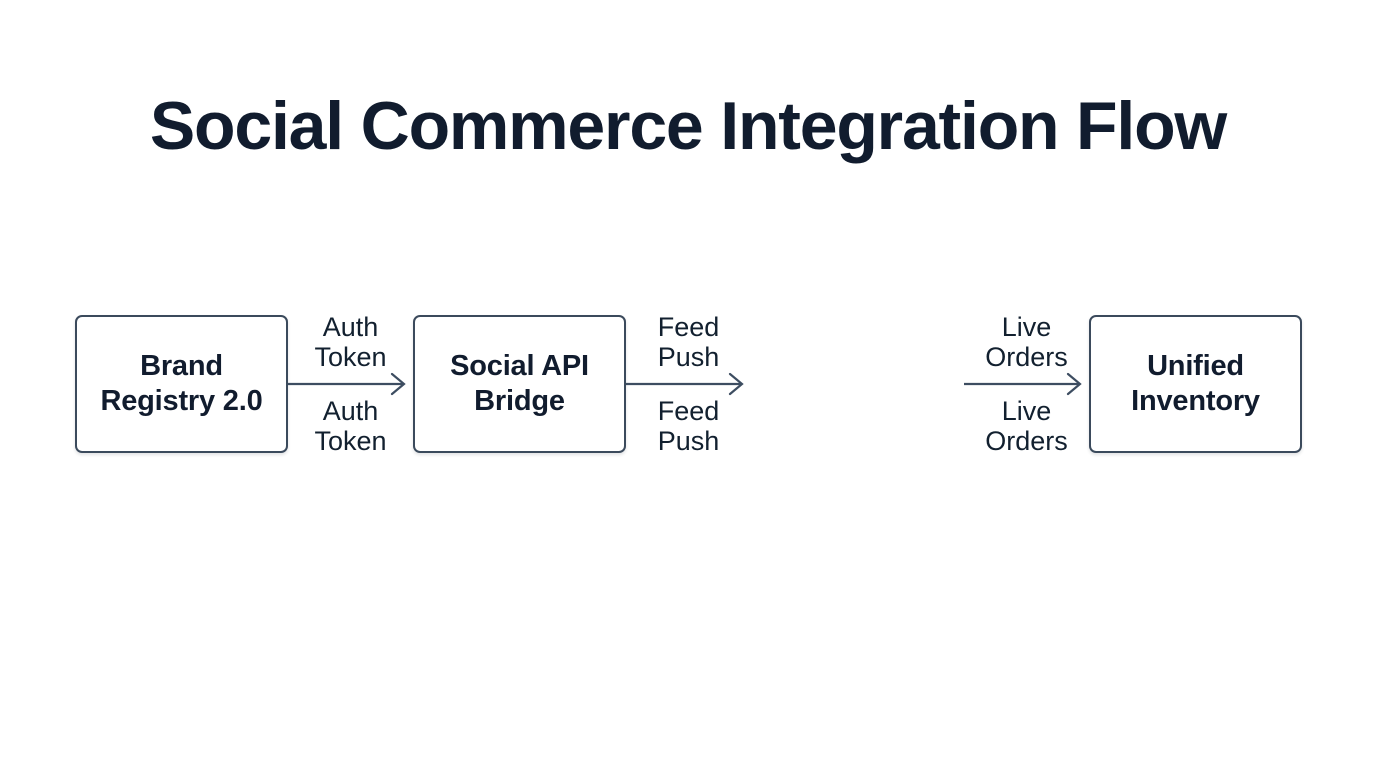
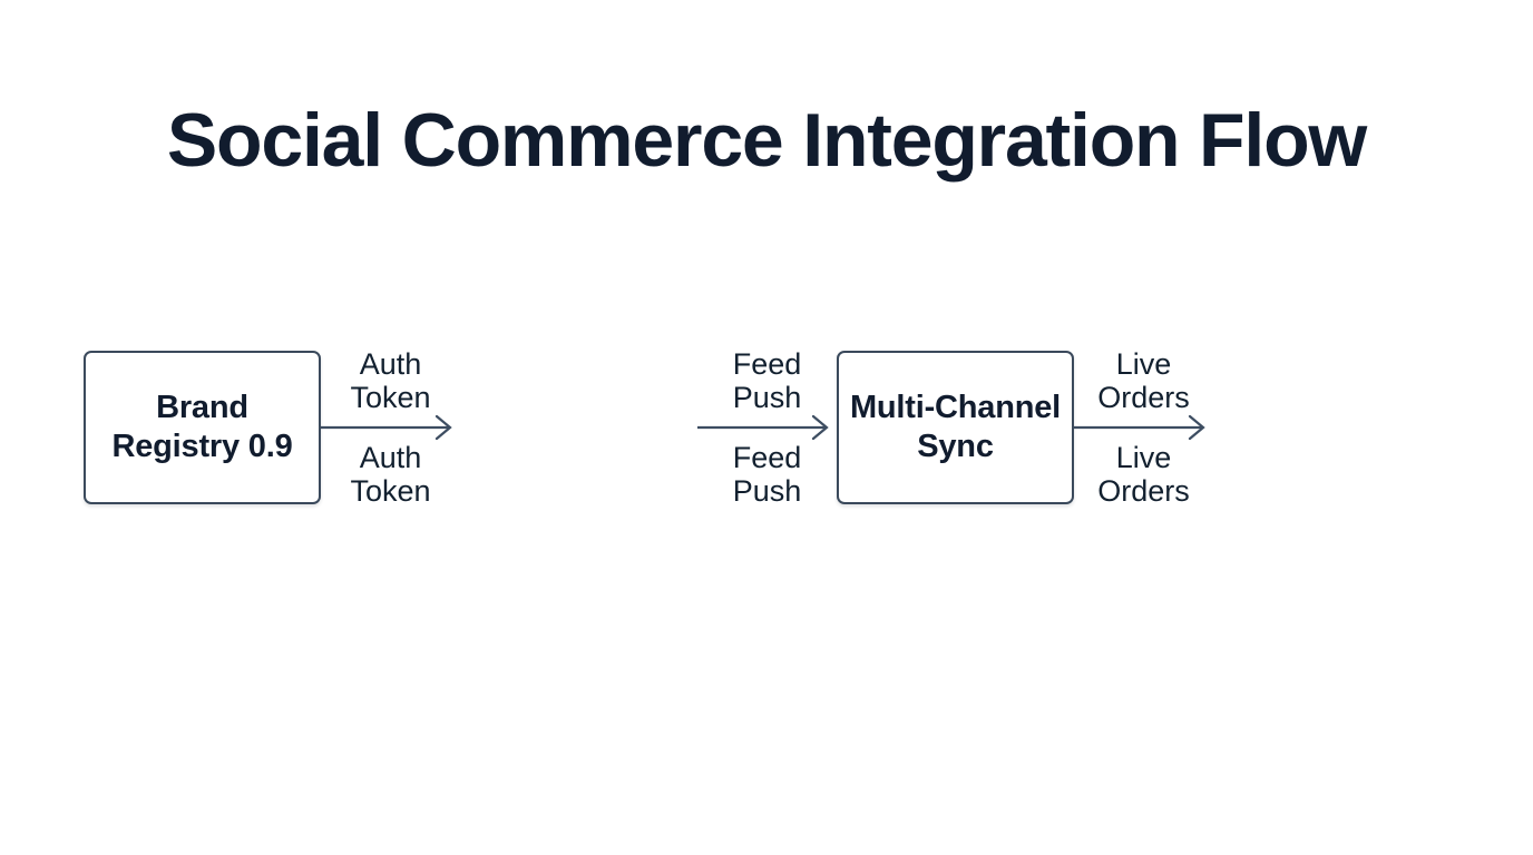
  Social Commerce Integration Flow
- Brand Registry 2.0
+ Brand Registry 0.9
  Auth
  Token
  Auth
  Token
- Social API Bridge
  Feed
  Push
  Feed
  Push
+ Multi-Channel Sync
  Live
  Orders
  Live
  Orders
- Unified Inventory
